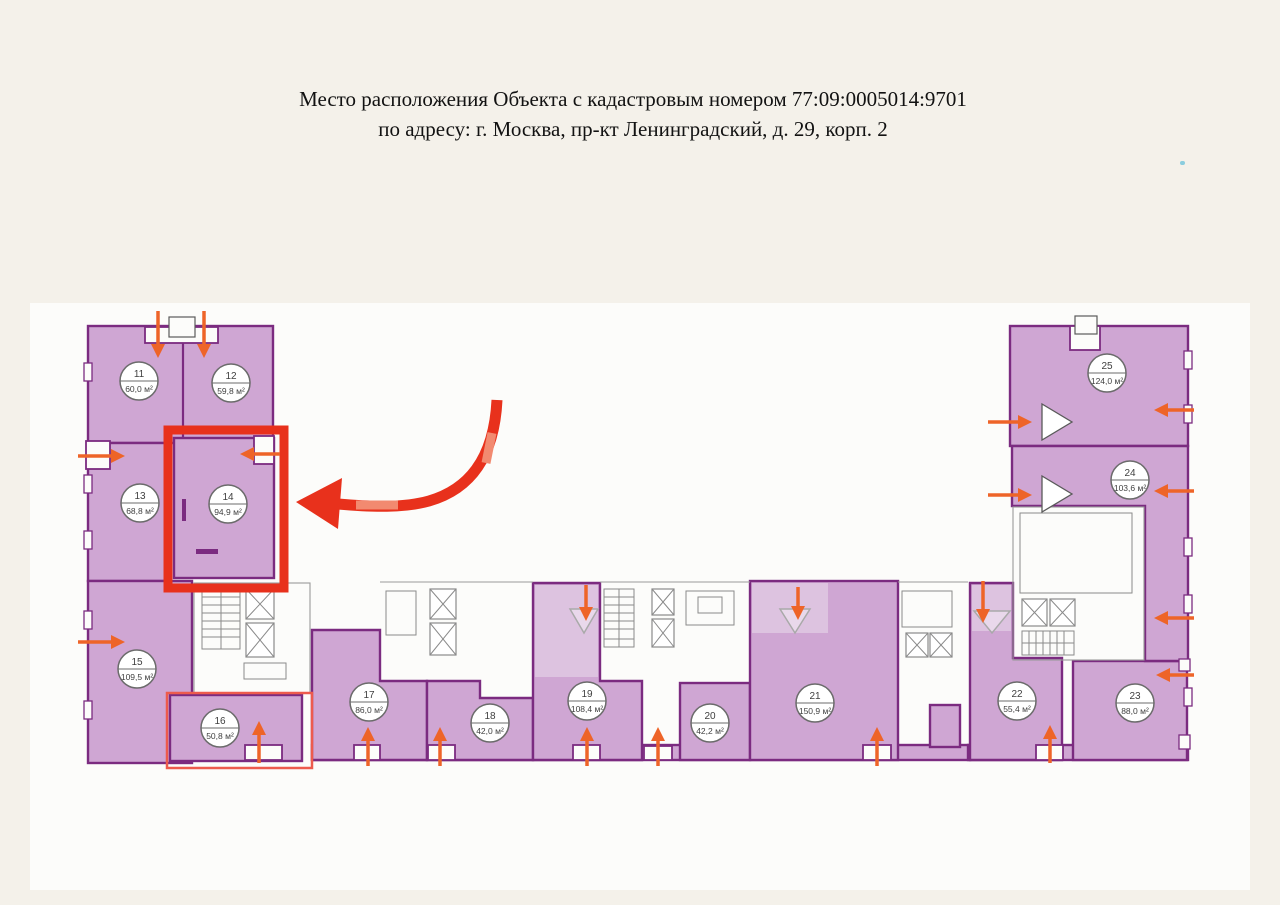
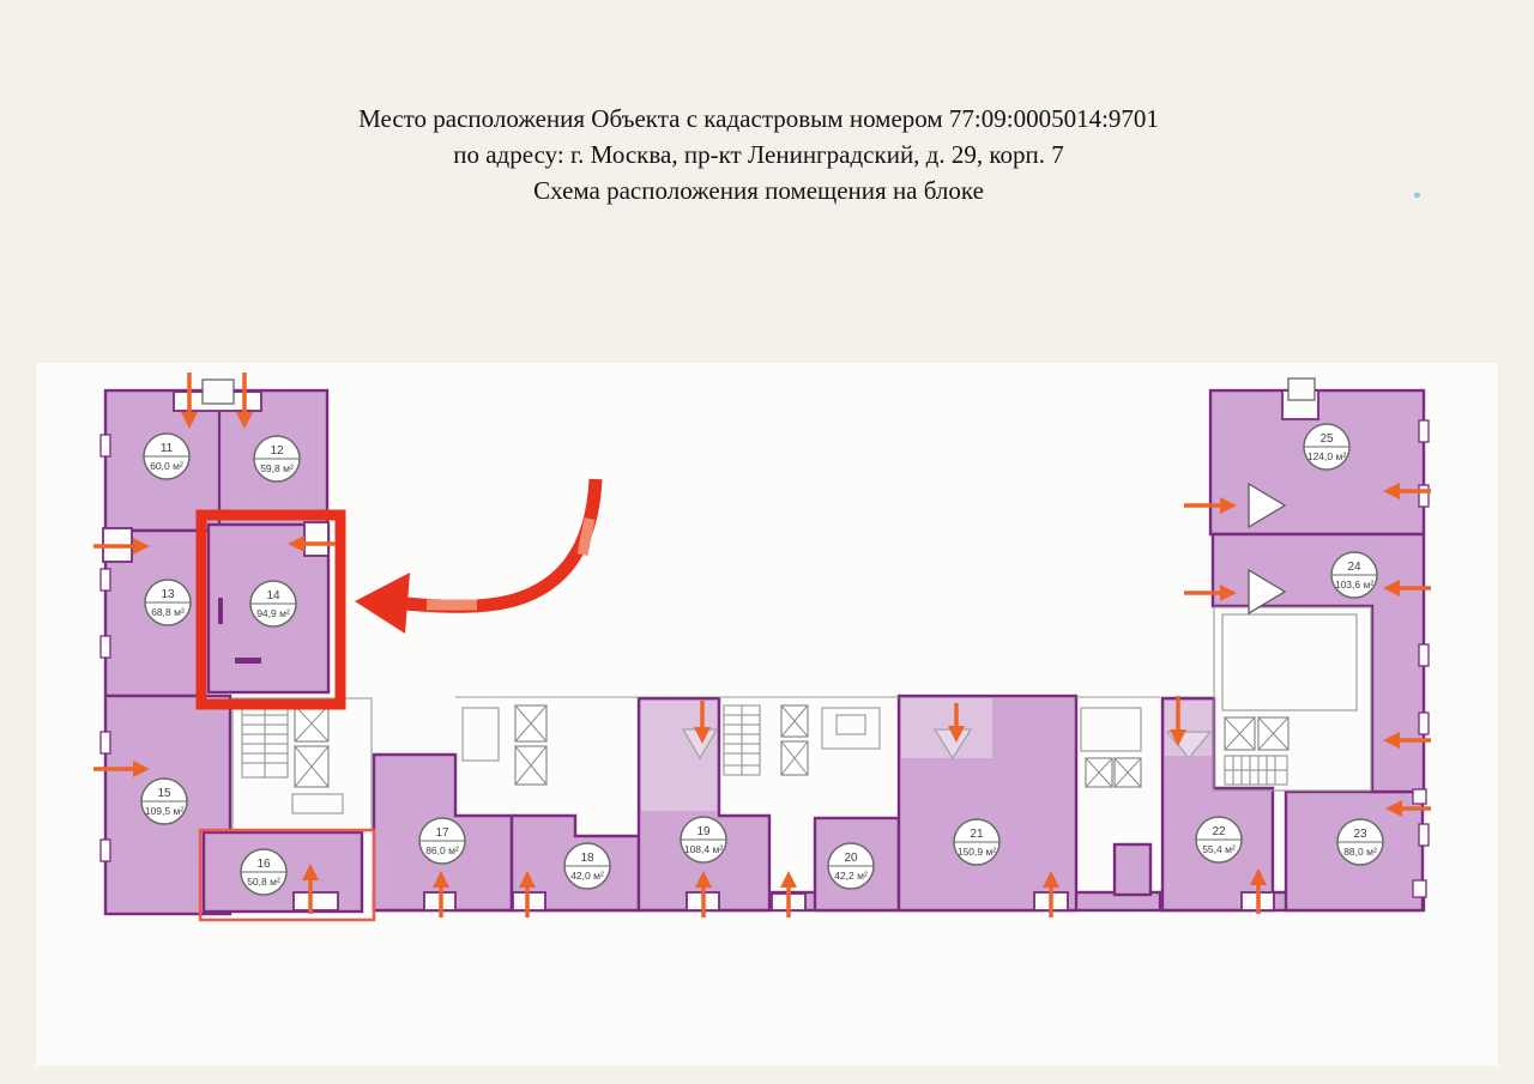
  Место расположения Объекта с кадастровым номером 77:09:0005014:9701
- по адресу: г. Москва, пр-кт Ленинградский, д. 29, корп. 2
+ по адресу: г. Москва, пр-кт Ленинградский, д. 29, корп. 7
+ Схема расположения помещения на блоке
  11
  60,0 м²
  12
  59,8 м²
  13
  68,8 м²
  14
  94,9 м²
  15
  109,5 м²
  16
  50,8 м²
  17
  86,0 м²
  18
  42,0 м²
  19
  108,4 м²
  20
  42,2 м²
  21
  150,9 м²
  22
  55,4 м²
  23
  88,0 м²
  24
  103,6 м²
  25
  124,0 м²
